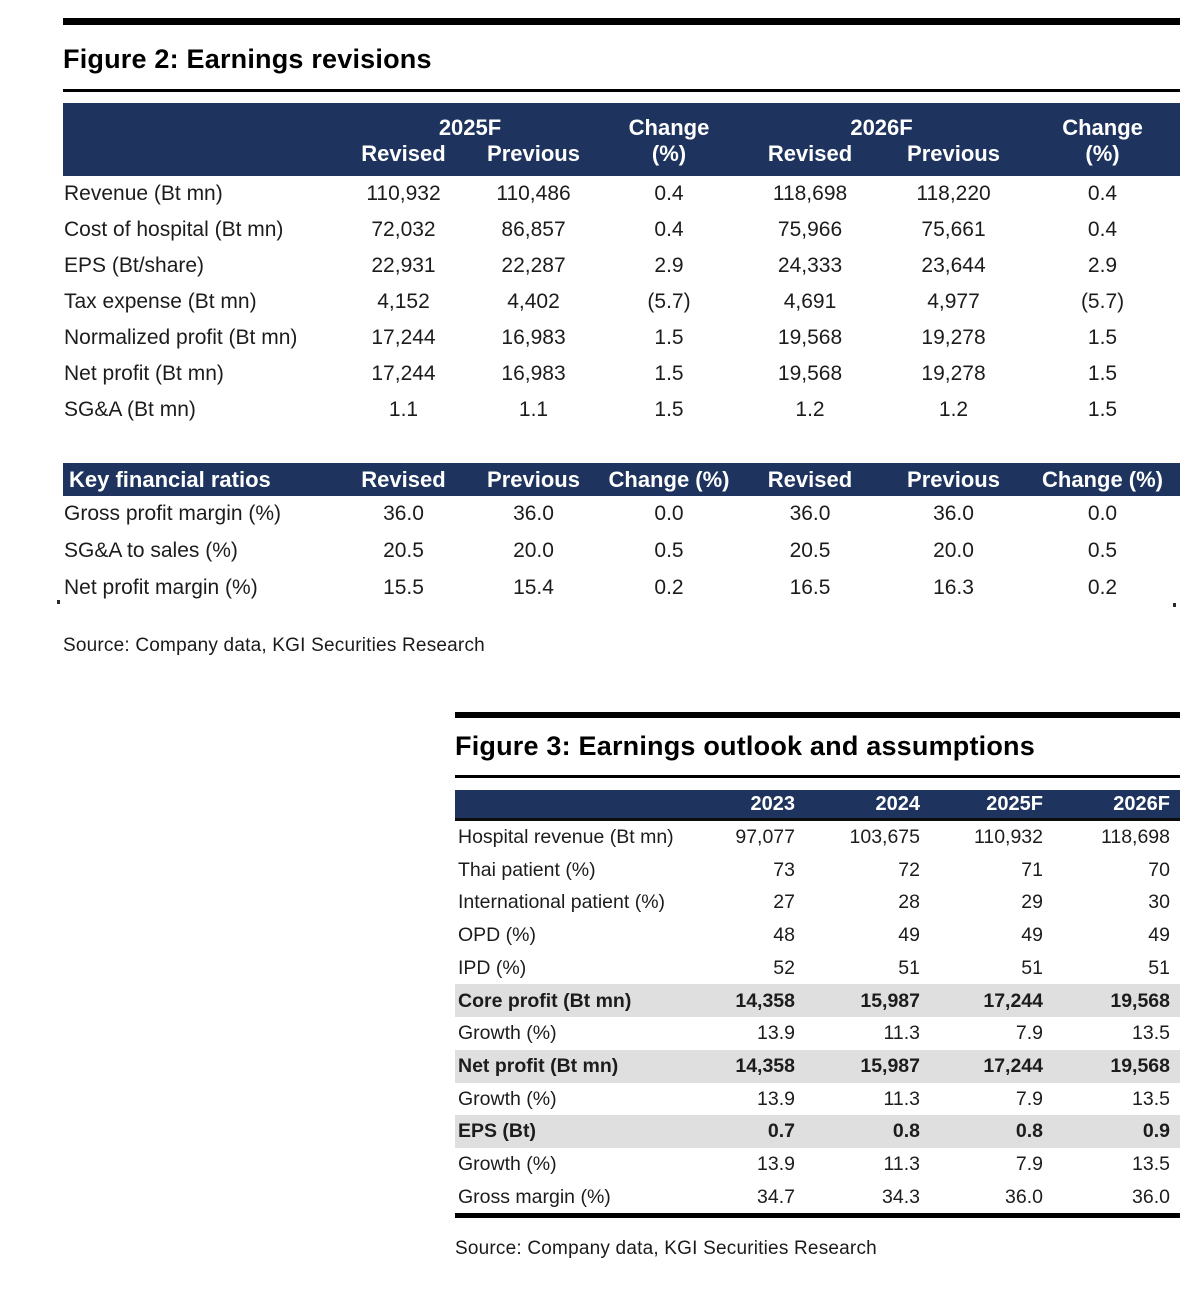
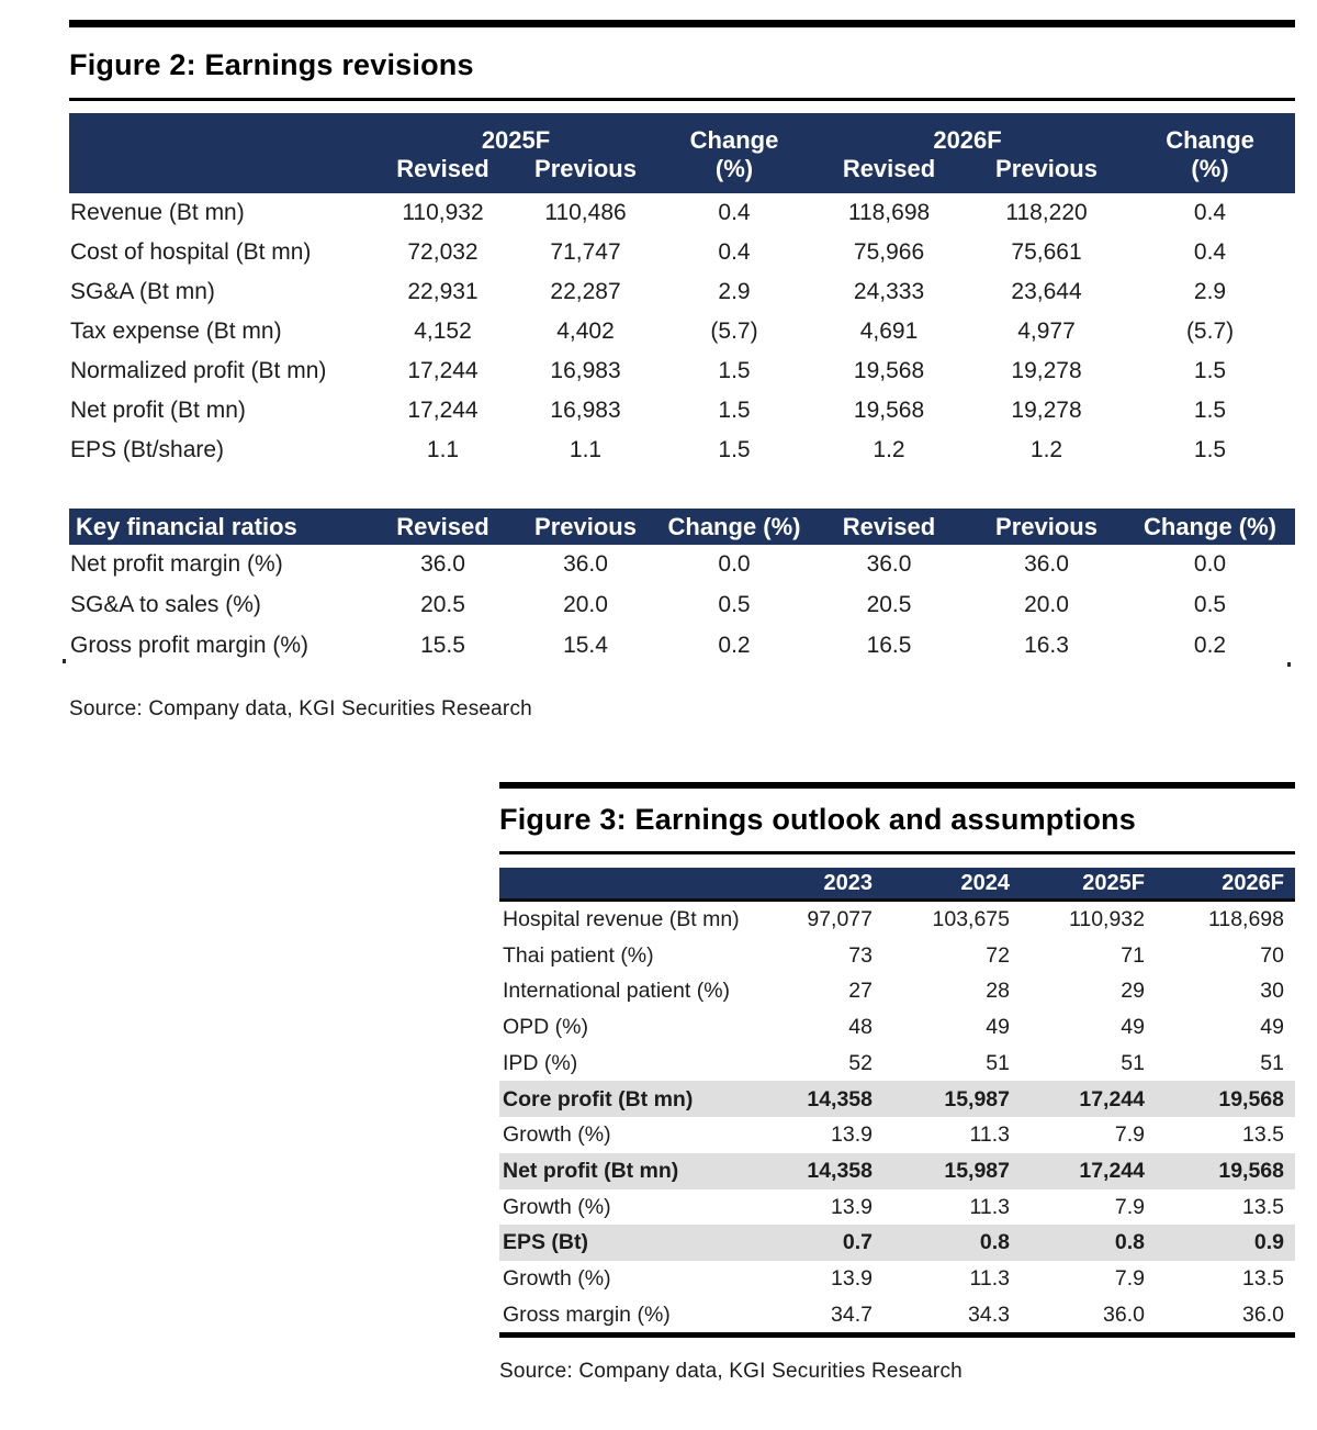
  Figure 2: Earnings revisions
  	2025F	Change	2026F	Change
  	Revised	Previous	(%)	Revised	Previous	(%)
  Revenue (Bt mn)	110,932	110,486	0.4	118,698	118,220	0.4
- Cost of hospital (Bt mn)	72,032	86,857	0.4	75,966	75,661	0.4
+ Cost of hospital (Bt mn)	72,032	71,747	0.4	75,966	75,661	0.4
- EPS (Bt/share)	22,931	22,287	2.9	24,333	23,644	2.9
+ SG&A (Bt mn)	22,931	22,287	2.9	24,333	23,644	2.9
  Tax expense (Bt mn)	4,152	4,402	(5.7)	4,691	4,977	(5.7)
  Normalized profit (Bt mn)	17,244	16,983	1.5	19,568	19,278	1.5
  Net profit (Bt mn)	17,244	16,983	1.5	19,568	19,278	1.5
- SG&A (Bt mn)	1.1	1.1	1.5	1.2	1.2	1.5
+ EPS (Bt/share)	1.1	1.1	1.5	1.2	1.2	1.5
  Key financial ratios	Revised	Previous	Change (%)	Revised	Previous	Change (%)
- Gross profit margin (%)	36.0	36.0	0.0	36.0	36.0	0.0
+ Net profit margin (%)	36.0	36.0	0.0	36.0	36.0	0.0
  SG&A to sales (%)	20.5	20.0	0.5	20.5	20.0	0.5
- Net profit margin (%)	15.5	15.4	0.2	16.5	16.3	0.2
+ Gross profit margin (%)	15.5	15.4	0.2	16.5	16.3	0.2
  Source: Company data, KGI Securities Research
  Figure 3: Earnings outlook and assumptions
  	2023	2024	2025F	2026F
  Hospital revenue (Bt mn)	97,077	103,675	110,932	118,698
  Thai patient (%)	73	72	71	70
  International patient (%)	27	28	29	30
  OPD (%)	48	49	49	49
  IPD (%)	52	51	51	51
  Core profit (Bt mn)	14,358	15,987	17,244	19,568
  Growth (%)	13.9	11.3	7.9	13.5
  Net profit (Bt mn)	14,358	15,987	17,244	19,568
  Growth (%)	13.9	11.3	7.9	13.5
  EPS (Bt)	0.7	0.8	0.8	0.9
  Growth (%)	13.9	11.3	7.9	13.5
  Gross margin (%)	34.7	34.3	36.0	36.0
  Source: Company data, KGI Securities Research
